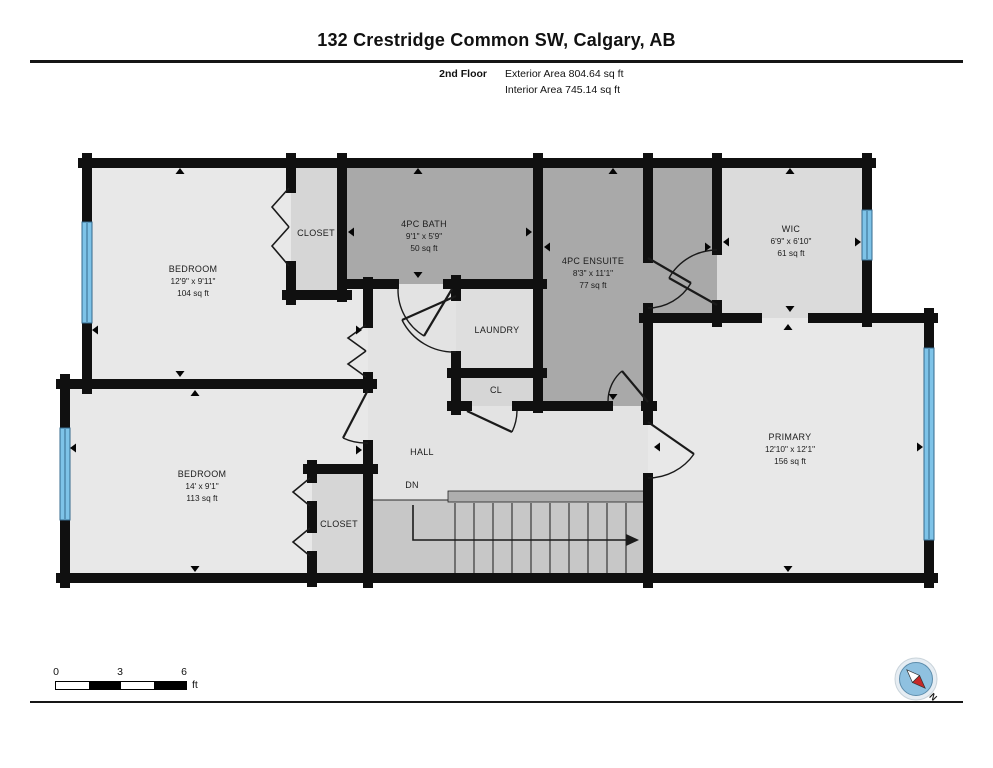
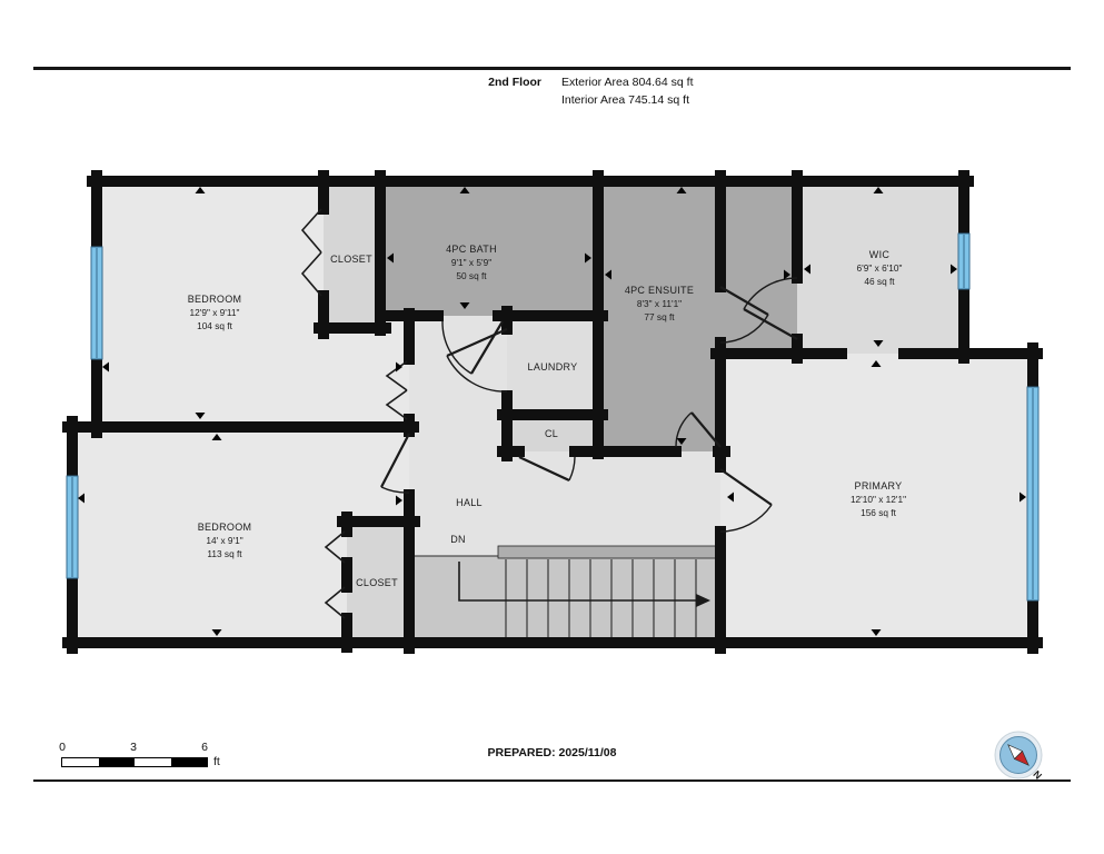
- 132 Crestridge Common SW, Calgary, AB
  2nd Floor
  Exterior Area 804.64 sq ft
  Interior Area 745.14 sq ft
  BEDROOM
  12'9" x 9'11"
  104 sq ft
  CLOSET
  4PC BATH
  9'1" x 5'9"
  50 sq ft
  4PC ENSUITE
  8'3" x 11'1"
  77 sq ft
  WIC
  6'9" x 6'10"
- 61 sq ft
+ 46 sq ft
  LAUNDRY
  CL
  HALL
  DN
  PRIMARY
  12'10" x 12'1"
  156 sq ft
  BEDROOM
  14' x 9'1"
  113 sq ft
  CLOSET
  0
  3
  6
  ft
+ PREPARED: 2025/11/08
